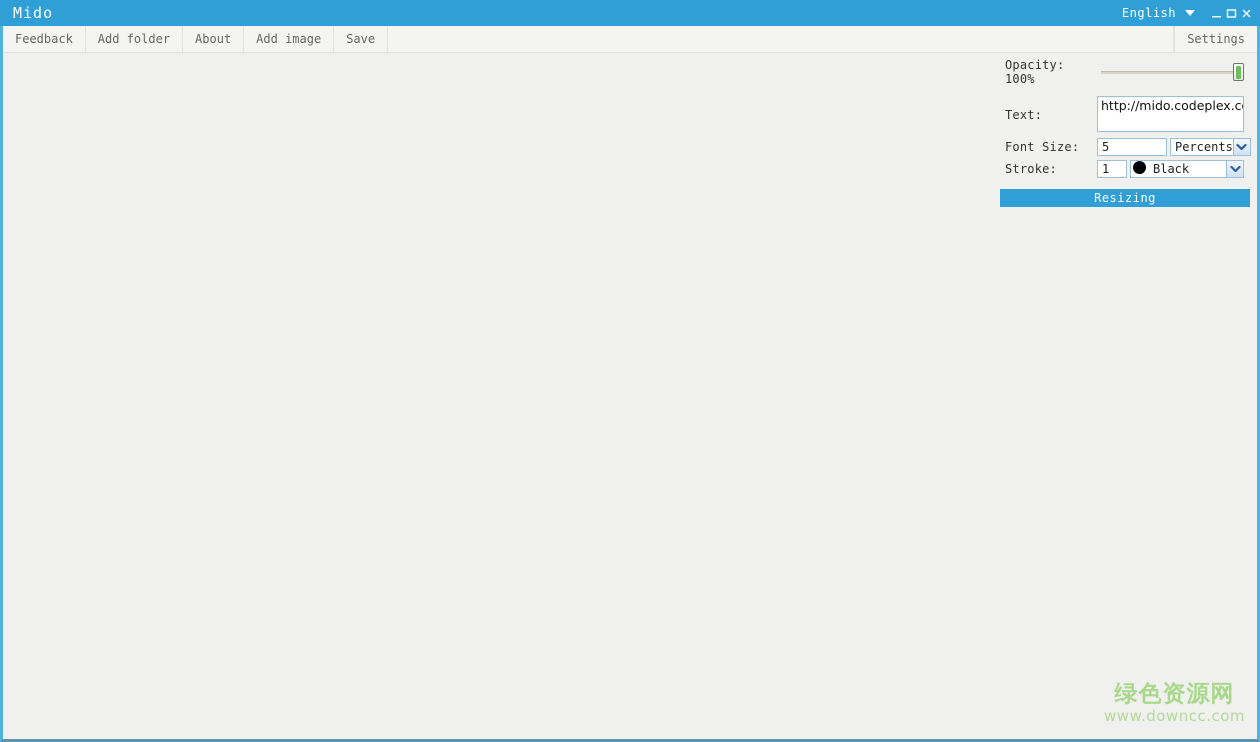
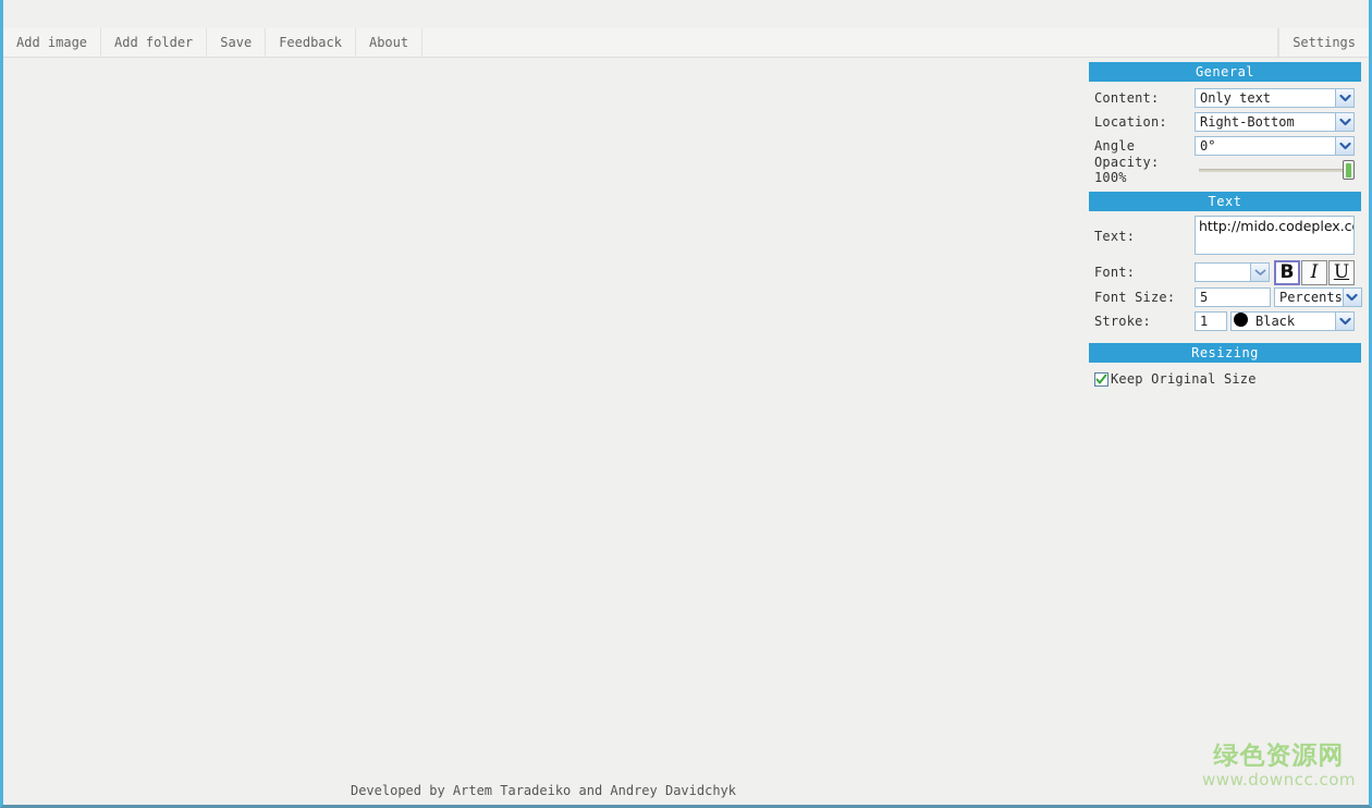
- Mido
- English
- Feedback
+ Add image
  Add folder
- About
+ Save
- Add image
+ Feedback
- Save
+ About
  Settings
+ Developed by Artem Taradeiko and Andrey Davidchyk
  绿色资源网
  www.downcc.com
+ General
+ Content:
+ Only text
+ Location:
+ Right-Bottom
+ Angle
+ 0°
  Opacity: 100%
+ Text
  Text:
  http://mido.codeplex.c
+ Font:
+ B
+ I
+ U
  Font Size:
  5
  Percents
  Stroke:
  1
  Black
  Resizing
+ Keep Original Size
